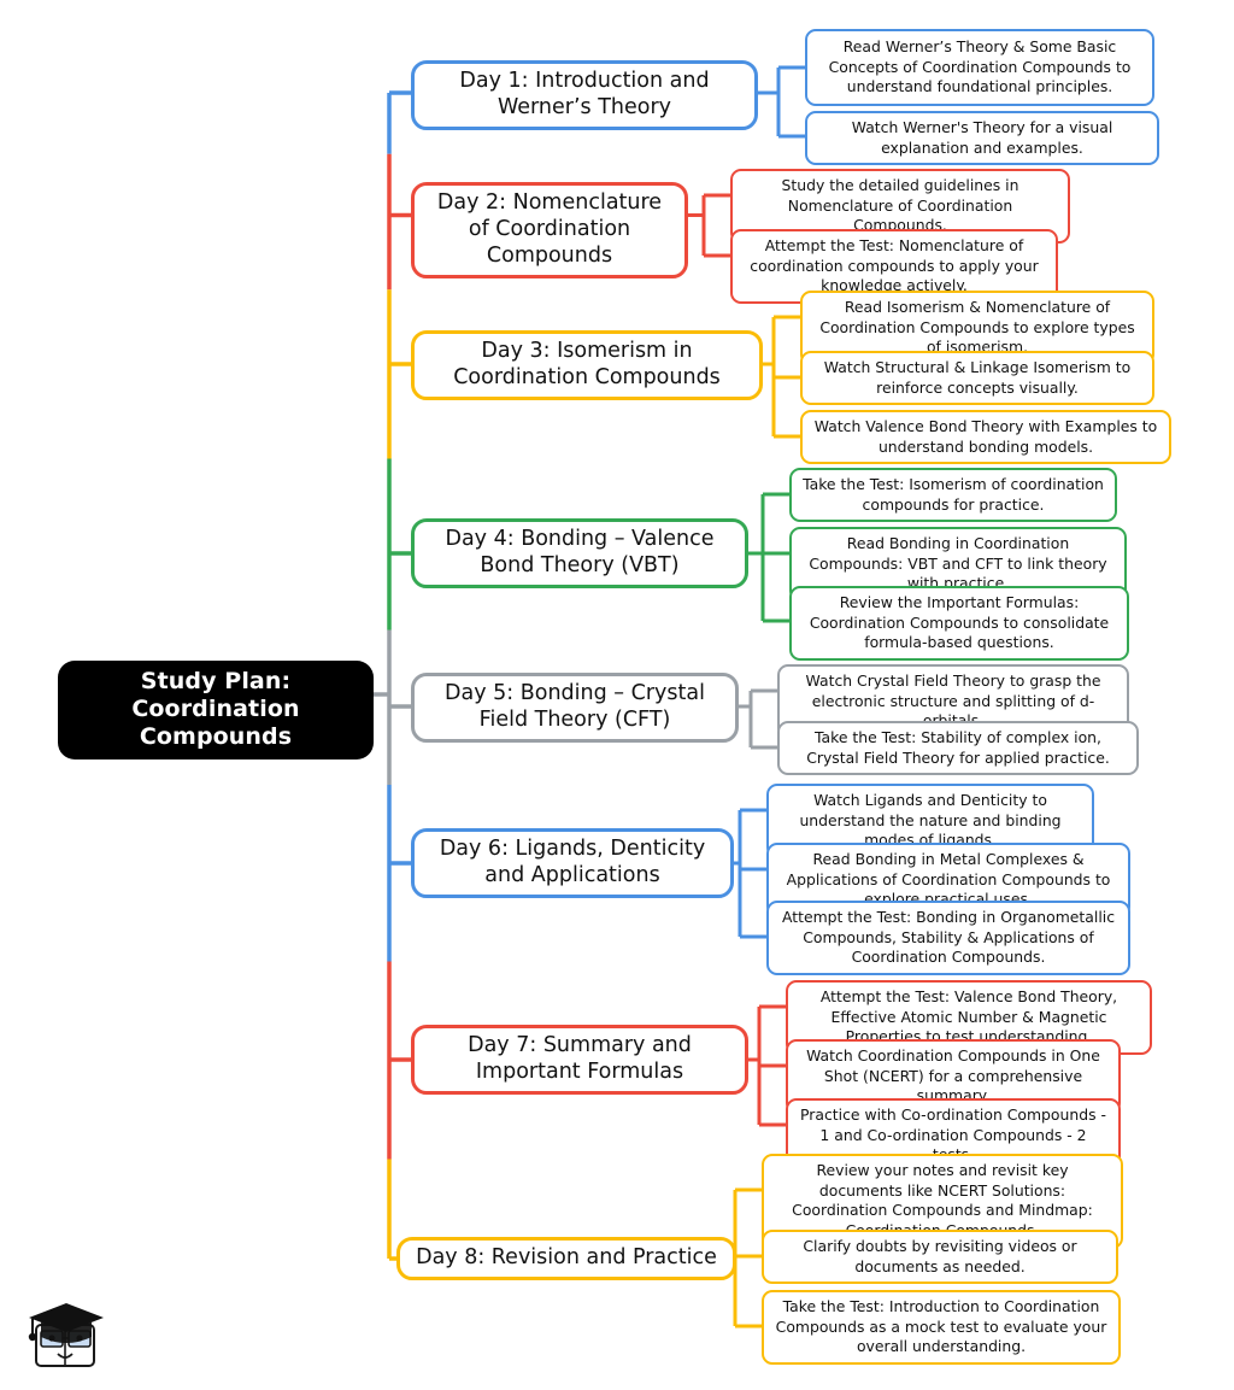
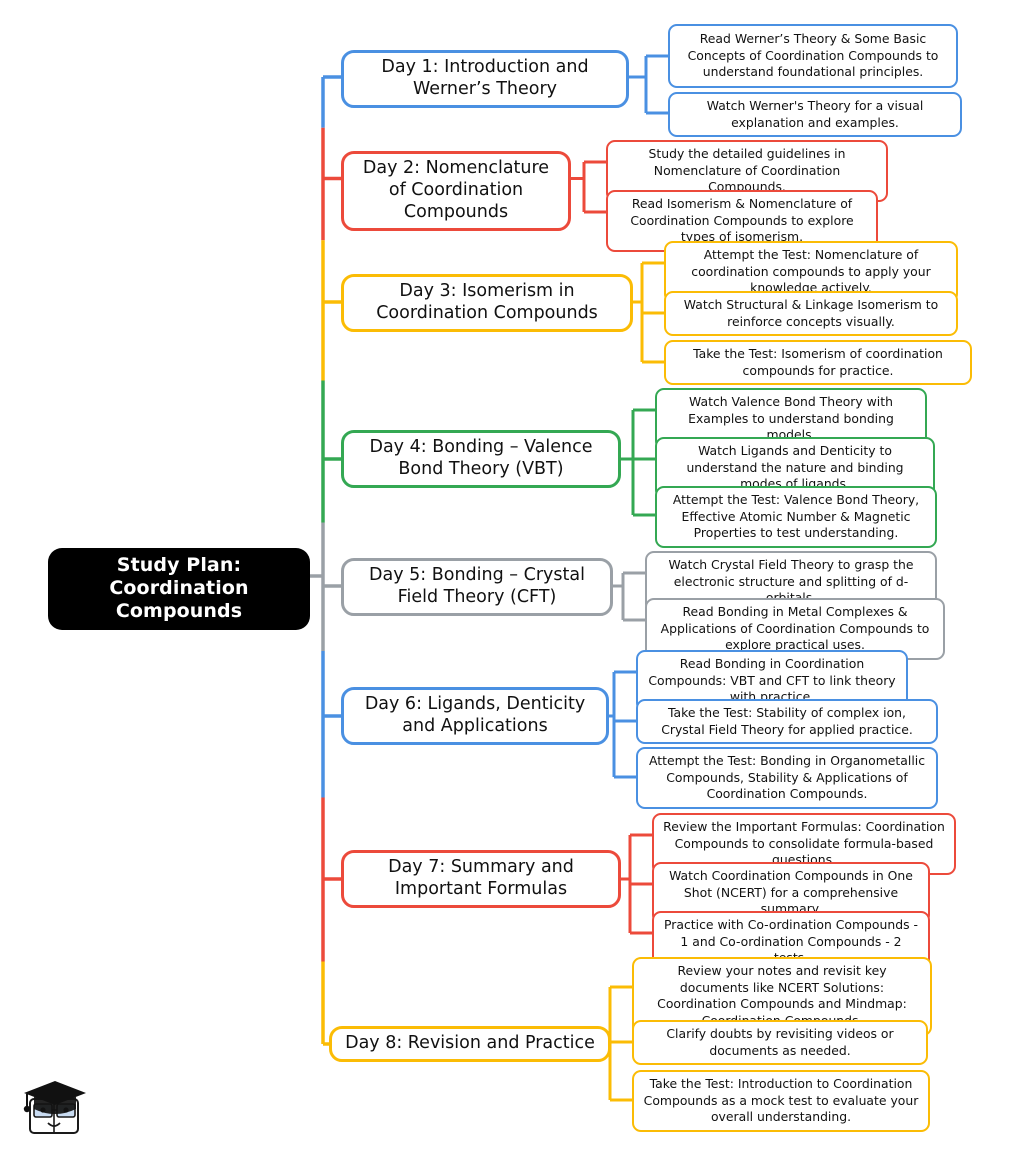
  Study Plan: Coordination Compounds
  Day 1: Introduction and Werner’s Theory
  Read Werner’s Theory & Some Basic Concepts of Coordination Compounds to understand foundational principles.
  Watch Werner's Theory for a visual explanation and examples.
  Day 2: Nomenclature of Coordination Compounds
  Study the detailed guidelines in Nomenclature of Coordination Compounds.
- Attempt the Test: Nomenclature of coordination compounds to apply your knowledge actively.
+ Read Isomerism & Nomenclature of Coordination Compounds to explore types of isomerism.
  Day 3: Isomerism in Coordination Compounds
- Read Isomerism & Nomenclature of Coordination Compounds to explore types of isomerism.
+ Attempt the Test: Nomenclature of coordination compounds to apply your knowledge actively.
  Watch Structural & Linkage Isomerism to reinforce concepts visually.
- Watch Valence Bond Theory with Examples to understand bonding models.
+ Take the Test: Isomerism of coordination compounds for practice.
  Day 4: Bonding – Valence Bond Theory (VBT)
- Take the Test: Isomerism of coordination compounds for practice.
+ Watch Valence Bond Theory with Examples to understand bonding models.
- Read Bonding in Coordination Compounds: VBT and CFT to link theory with practice.
+ Watch Ligands and Denticity to understand the nature and binding modes of ligands.
- Review the Important Formulas: Coordination Compounds to consolidate formula-based questions.
+ Attempt the Test: Valence Bond Theory, Effective Atomic Number & Magnetic Properties to test understanding.
  Day 5: Bonding – Crystal Field Theory (CFT)
  Watch Crystal Field Theory to grasp the electronic structure and splitting of d-
- Take the Test: Stability of complex ion, Crystal Field Theory for applied practice.
+ Read Bonding in Metal Complexes & Applications of Coordination Compounds to explore practical uses.
  Day 6: Ligands, Denticity and Applications
- Watch Ligands and Denticity to understand the nature and binding modes of ligands.
+ Read Bonding in Coordination Compounds: VBT and CFT to link theory with practice.
- Read Bonding in Metal Complexes & Applications of Coordination Compounds to explore practical uses.
+ Take the Test: Stability of complex ion, Crystal Field Theory for applied practice.
  Attempt the Test: Bonding in Organometallic Compounds, Stability & Applications of Coordination Compounds.
  Day 7: Summary and Important Formulas
- Attempt the Test: Valence Bond Theory, Effective Atomic Number & Magnetic Properties to test understanding.
+ Review the Important Formulas: Coordination Compounds to consolidate formula-based questions.
  Watch Coordination Compounds in One Shot (NCERT) for a comprehensive summary.
  Practice with Co-ordination Compounds - 1 and Co-ordination Compounds - 2
  Day 8: Revision and Practice
  Review your notes and revisit key documents like NCERT Solutions: Coordination Compounds and Mindmap:
  Clarify doubts by revisiting videos or documents as needed.
  Take the Test: Introduction to Coordination Compounds as a mock test to evaluate your overall understanding.
